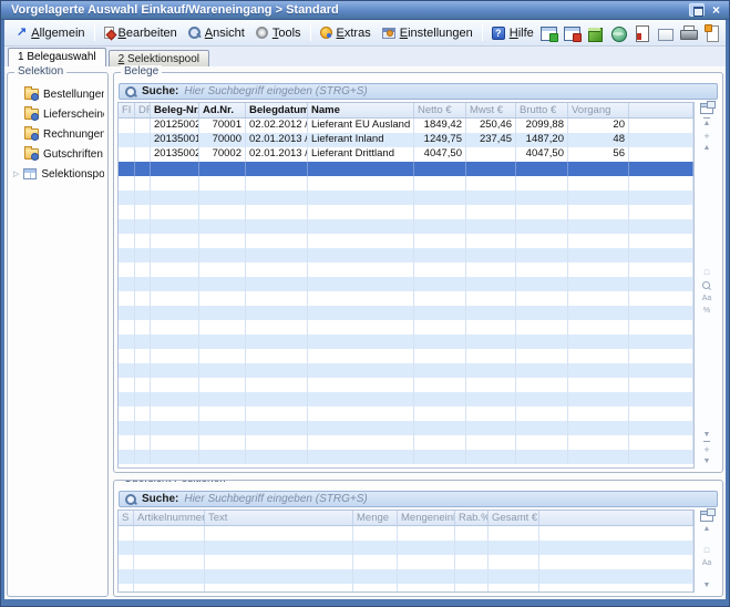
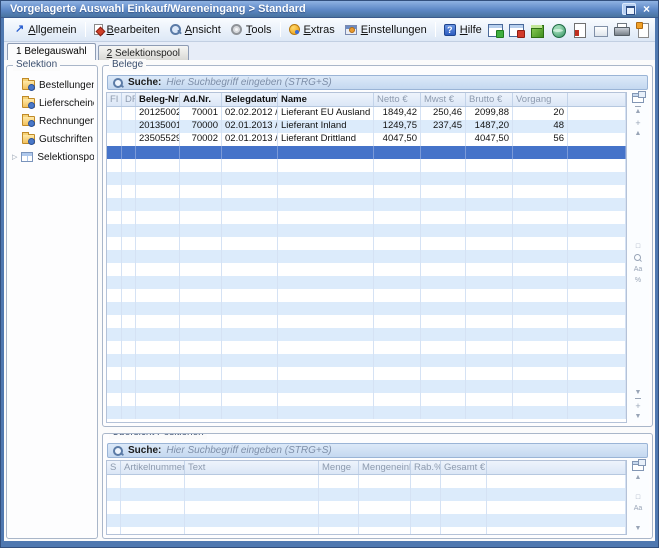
  Vorgelagerte Auswahl Einkauf/Wareneingang > Standard
  ×
  ↗
  Allgemein
  Bearbeiten
  Ansicht
  Tools
  Extras
  Einstellungen
  ?
  Hilfe
  1 Belegauswahl
  2 Selektionspool
  Selektion
  Bestellunge
  Lieferschein
  Rechnungen
  Gutschriften
  Selektionspo
  Belege
  Suche:
  Hier Suchbegriff eingeben (STRG+S)
  FI
  DR
  Beleg-Nr
  Ad.Nr.
  Belegdatum
  Name
  Netto €
  Mwst €
  Brutto €
  Vorgang
  20125002
  70001
  02.02.2012 /
  Lieferant EU Ausland
  1849,42
  250,46
  2099,88
  20
  20135001
  70000
  02.01.2013 /
  Lieferant Inland
  1249,75
  237,45
  1487,20
  48
- 20135002
+ 23505529
  70002
  02.01.2013 /
  Lieferant Drittland
  4047,50
  4047,50
  56
  +
  +
  Suche:
  Hier Suchbegriff eingeben (STRG+S)
  S
  Artikelnummer
  Text
  Menge
  Rab.%
  Gesamt €
